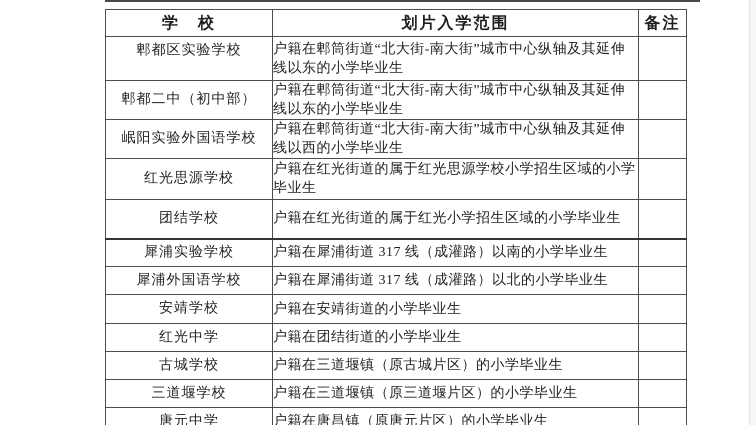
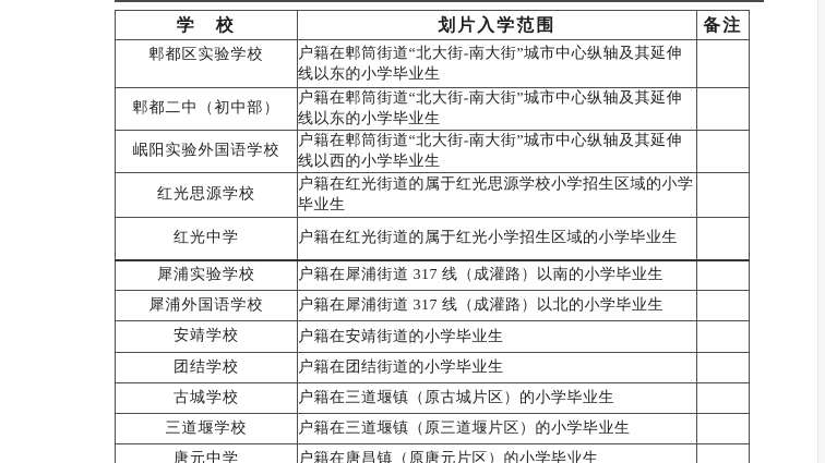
  学 校	划片入学范围	备注
  郫都区实验学校	户籍在郫筒街道“北大街-南大街”城市中心纵轴及其延伸线以东的小学毕业生
  郫都二中（初中部）	户籍在郫筒街道“北大街-南大街”城市中心纵轴及其延伸线以东的小学毕业生
  岷阳实验外国语学校	户籍在郫筒街道“北大街-南大街”城市中心纵轴及其延伸线以西的小学毕业生
  红光思源学校	户籍在红光街道的属于红光思源学校小学招生区域的小学毕业生
- 团结学校	户籍在红光街道的属于红光小学招生区域的小学毕业生
+ 红光中学	户籍在红光街道的属于红光小学招生区域的小学毕业生
  犀浦实验学校	户籍在犀浦街道 317 线（成灌路）以南的小学毕业生
  犀浦外国语学校	户籍在犀浦街道 317 线（成灌路）以北的小学毕业生
  安靖学校	户籍在安靖街道的小学毕业生
- 红光中学	户籍在团结街道的小学毕业生
+ 团结学校	户籍在团结街道的小学毕业生
  古城学校	户籍在三道堰镇（原古城片区）的小学毕业生
  三道堰学校	户籍在三道堰镇（原三道堰片区）的小学毕业生
  唐元中学	户籍在唐昌镇（原唐元片区）的小学毕业生
